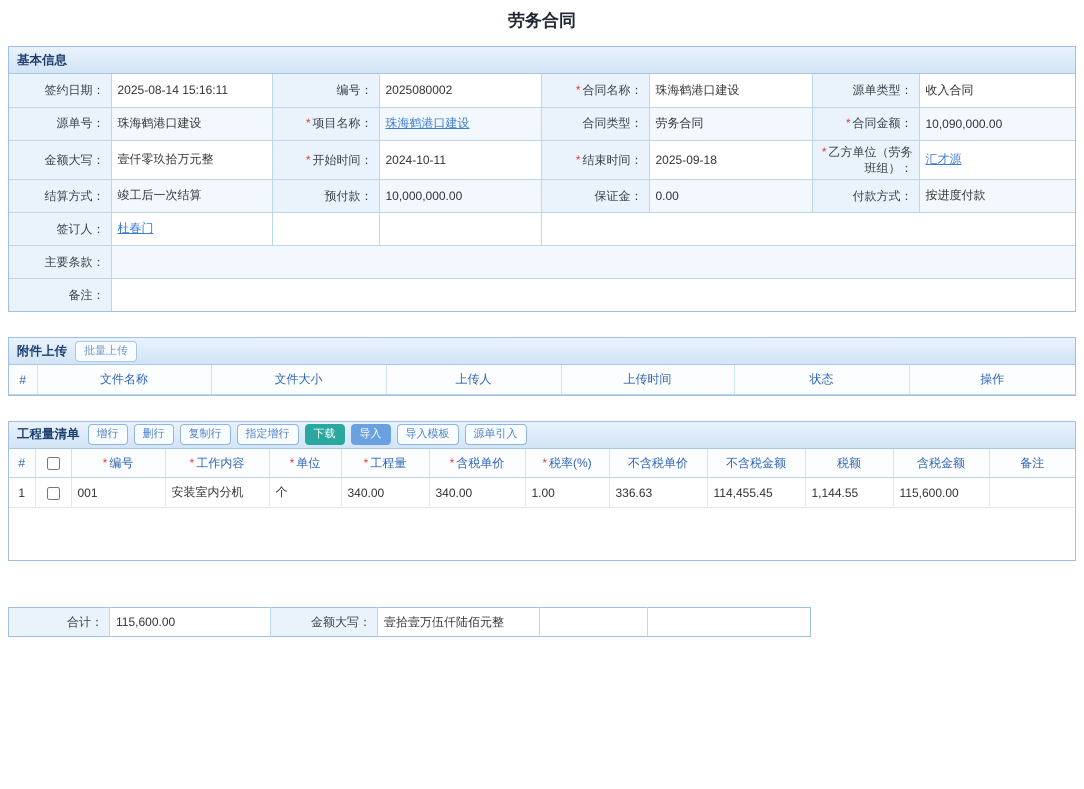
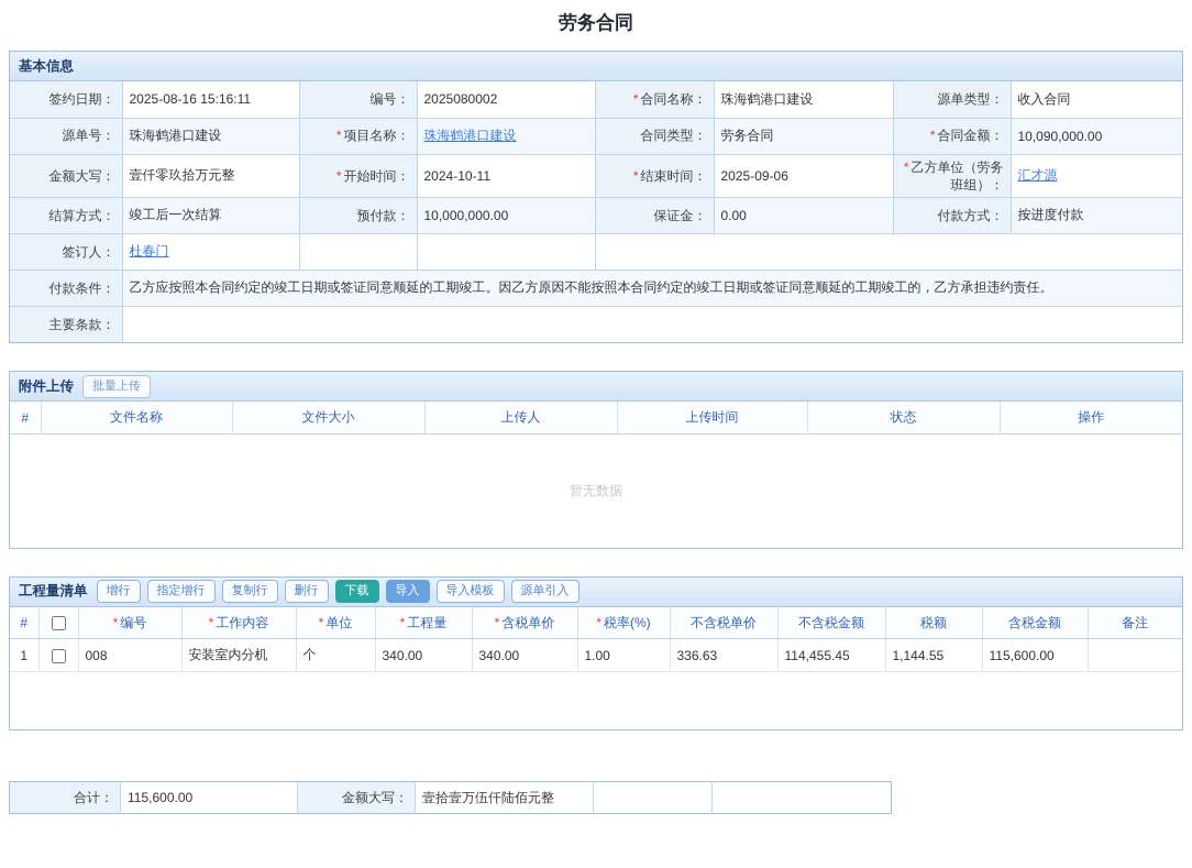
  劳务合同
  基本信息
- 签约日期：	2025-08-14 15:16:11	编号：	2025080002	* 合同名称：	珠海鹤港口建设	源单类型：	收入合同
+ 签约日期：	2025-08-16 15:16:11	编号：	2025080002	* 合同名称：	珠海鹤港口建设	源单类型：	收入合同
  源单号：	珠海鹤港口建设	* 项目名称：	珠海鹤港口建设	合同类型：	劳务合同	* 合同金额：	10,090,000.00
- 金额大写：	壹仟零玖拾万元整	* 开始时间：	2024-10-11	* 结束时间：	2025-09-18	* 乙方单位（劳务班组）：	汇才源
+ 金额大写：	壹仟零玖拾万元整	* 开始时间：	2024-10-11	* 结束时间：	2025-09-06	* 乙方单位（劳务班组）：	汇才源
  结算方式：	竣工后一次结算	预付款：	10,000,000.00	保证金：	0.00	付款方式：	按进度付款
  签订人：	杜春门
+ 付款条件：	乙方应按照本合同约定的竣工日期或签证同意顺延的工期竣工。因乙方原因不能按照本合同约定的竣工日期或签证同意顺延的工期竣工的，乙方承担违约责任。
  主要条款：
- 备注：
  附件上传
  批量上传
  #	文件名称	文件大小	上传人	上传时间	状态	操作
+ 暂无数据
  工程量清单
  增行
- 删行
+ 指定增行
  复制行
- 指定增行
+ 删行
  下载
  导入
  导入模板
  源单引入
  #		* 编号	* 工作内容	* 单位	* 工程量	* 含税单价	* 税率(%)	不含税单价	不含税金额	税额	含税金额	备注
- 1		001	安装室内分机	个	340.00	340.00	1.00	336.63	114,455.45	1,144.55	115,600.00
+ 1		008	安装室内分机	个	340.00	340.00	1.00	336.63	114,455.45	1,144.55	115,600.00
  合计：	115,600.00	金额大写：	壹拾壹万伍仟陆佰元整
